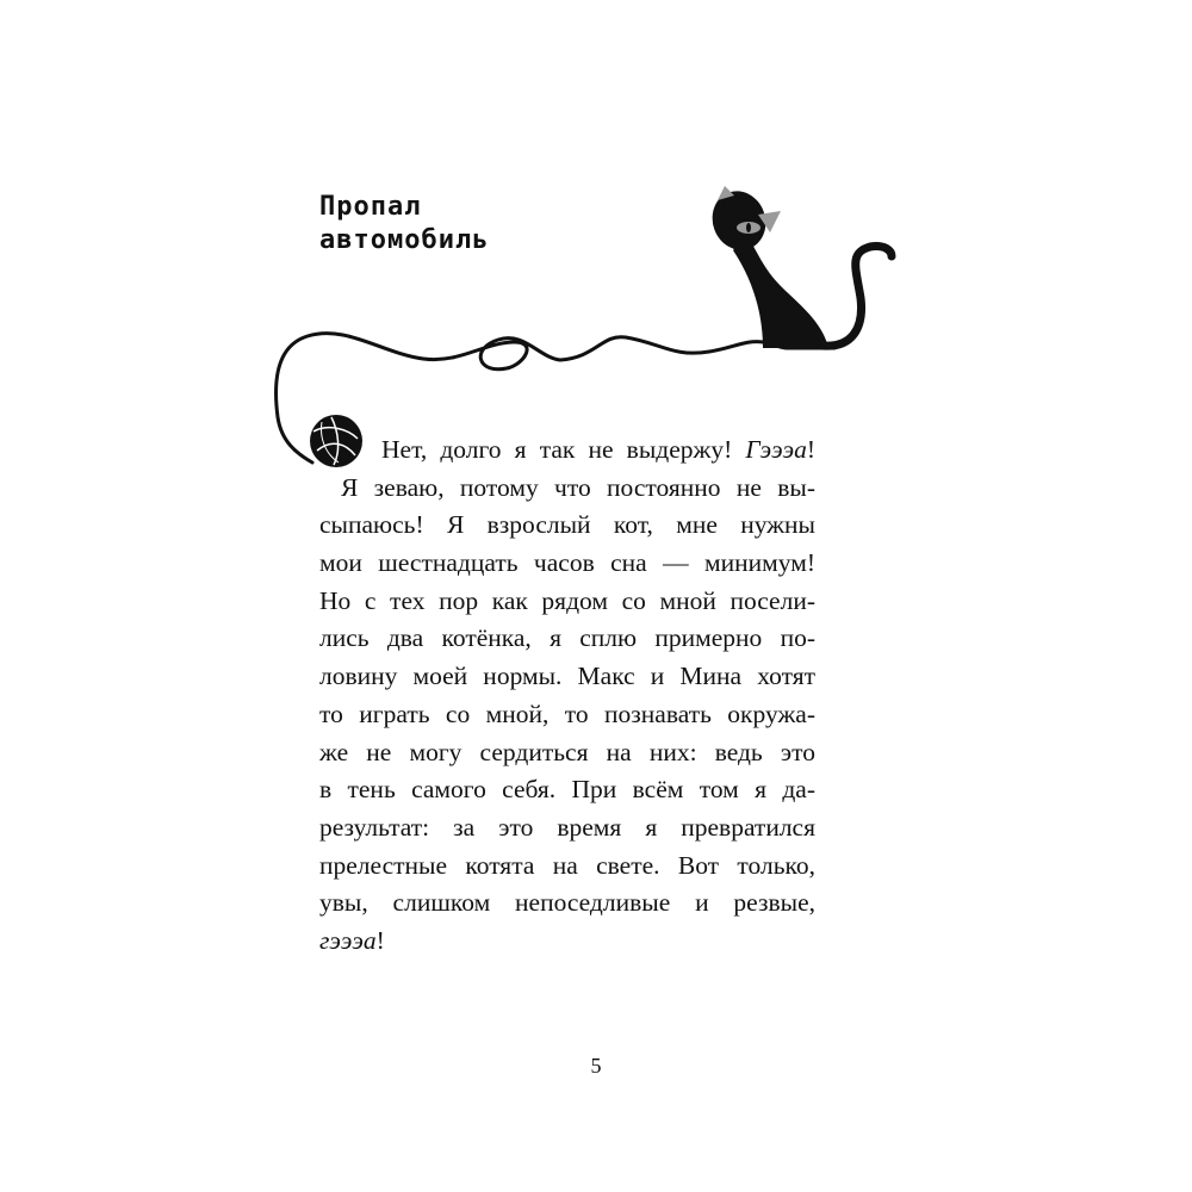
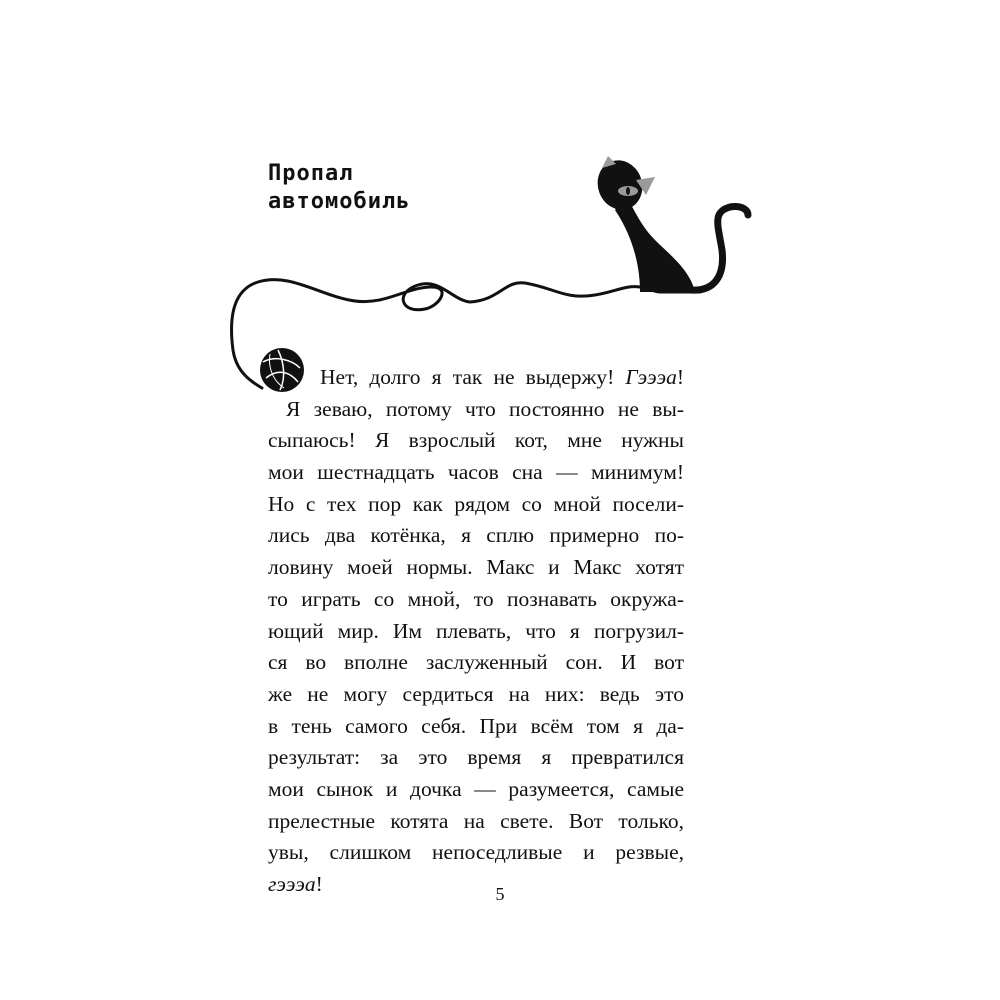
  Пропал
  автомобиль
  Нет, долго я так не выдержу! Гэээа!
  Я зеваю, потому что постоянно не вы-
  сыпаюсь! Я взрослый кот, мне нужны
  мои шестнадцать часов сна — минимум!
  Но с тех пор как рядом со мной посели-
  лись два котёнка, я сплю примерно по-
- ловину моей нормы. Макс и Мина хотят
+ ловину моей нормы. Макс и Макс хотят
  то играть со мной, то познавать окружа-
+ ющий мир. Им плевать, что я погрузил-
+ ся во вполне заслуженный сон. И вот
  же не могу сердиться на них: ведь это
  в тень самого себя. При всём том я да-
  результат: за это время я превратился
+ мои сынок и дочка — разумеется, самые
  прелестные котята на свете. Вот только,
  увы, слишком непоседливые и резвые,
  гэээа!
  5
